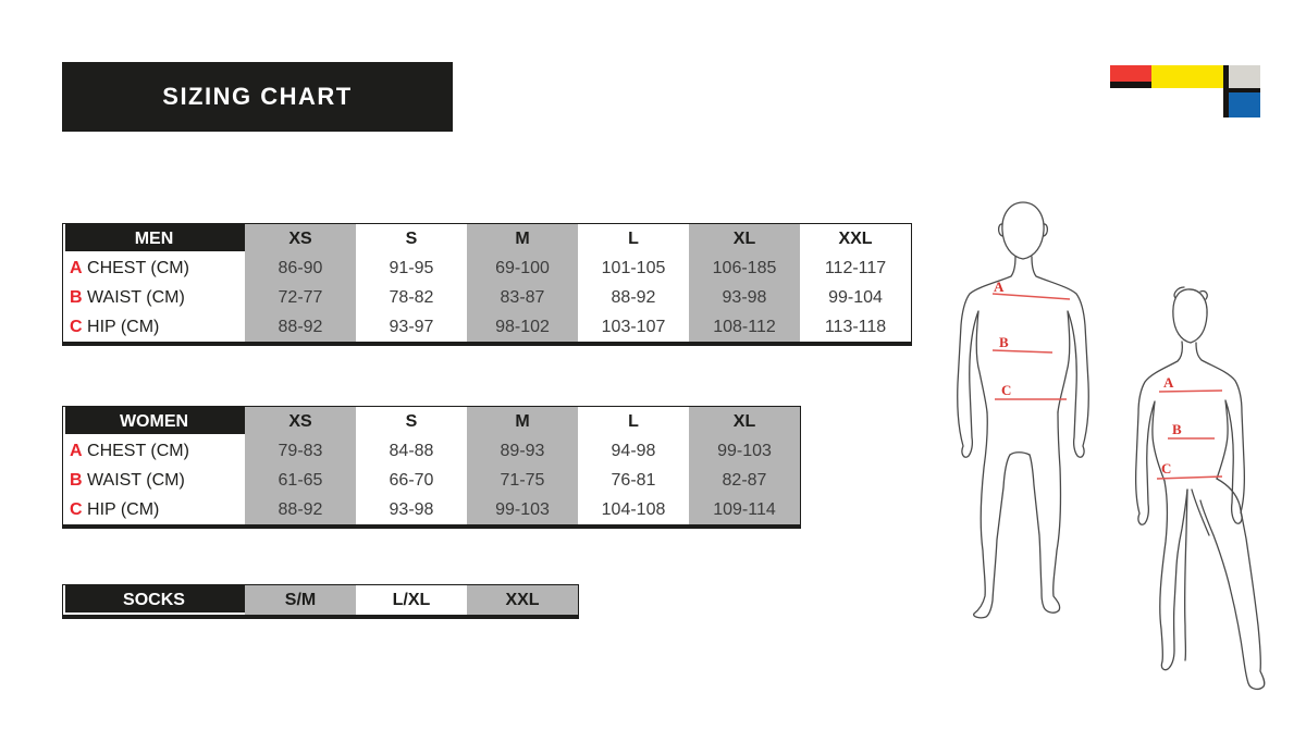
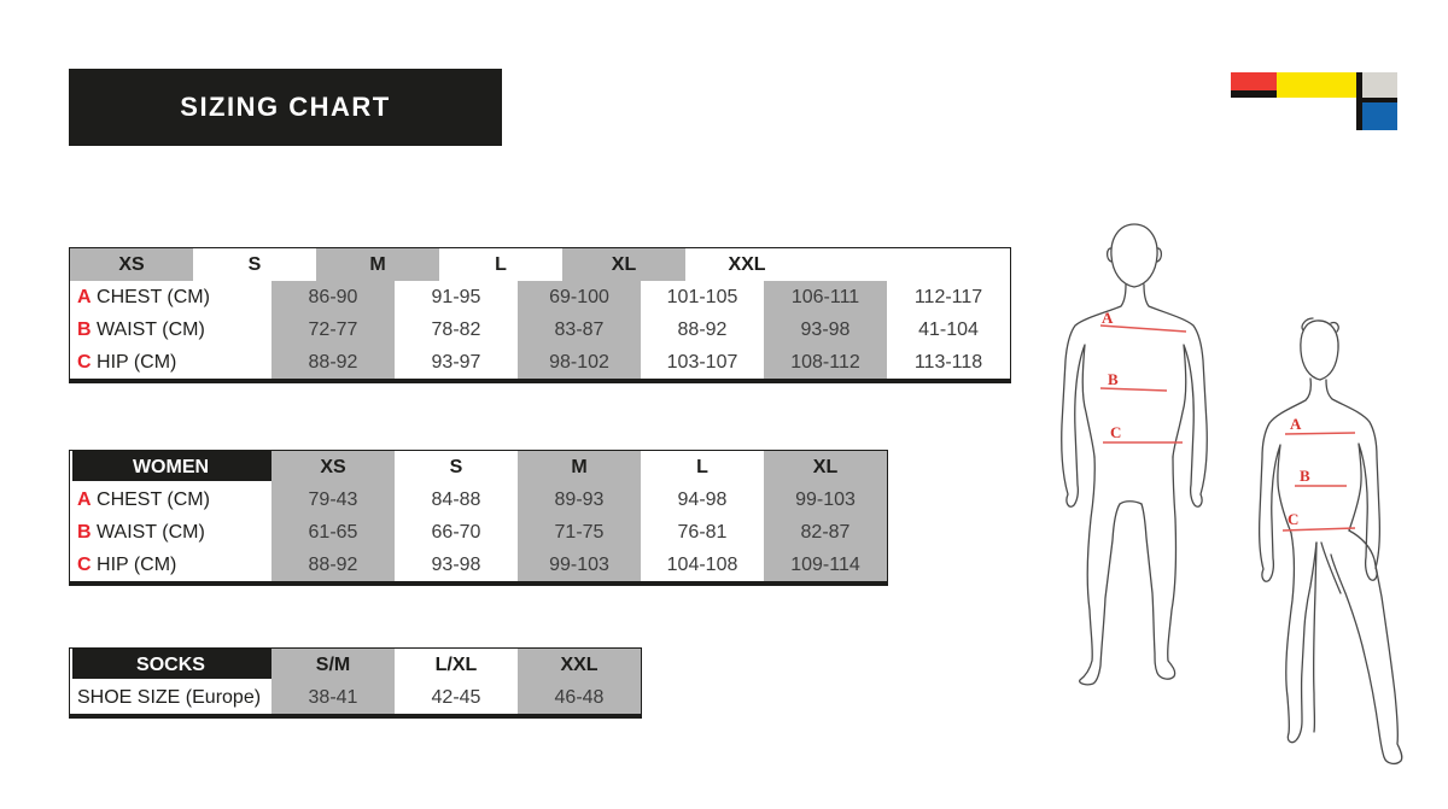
  SIZING CHART
- MEN
  XS
  S
  M
  L
  XL
  XXL
  A CHEST (CM)
  86-90
  91-95
  69-100
  101-105
- 106-185
+ 106-111
  112-117
  B WAIST (CM)
  72-77
  78-82
  83-87
  88-92
  93-98
- 99-104
+ 41-104
  C HIP (CM)
  88-92
  93-97
  98-102
  103-107
  108-112
  113-118
  WOMEN
  XS
  S
  M
  L
  XL
  A CHEST (CM)
- 79-83
+ 79-43
  84-88
  89-93
  94-98
  99-103
  B WAIST (CM)
  61-65
  66-70
  71-75
  76-81
  82-87
  C HIP (CM)
  88-92
  93-98
  99-103
  104-108
  109-114
  SOCKS
  S/M
  L/XL
  XXL
+ SHOE SIZE (Europe)
+ 38-41
+ 42-45
+ 46-48
  A
  B
  C
  A
  B
  C
